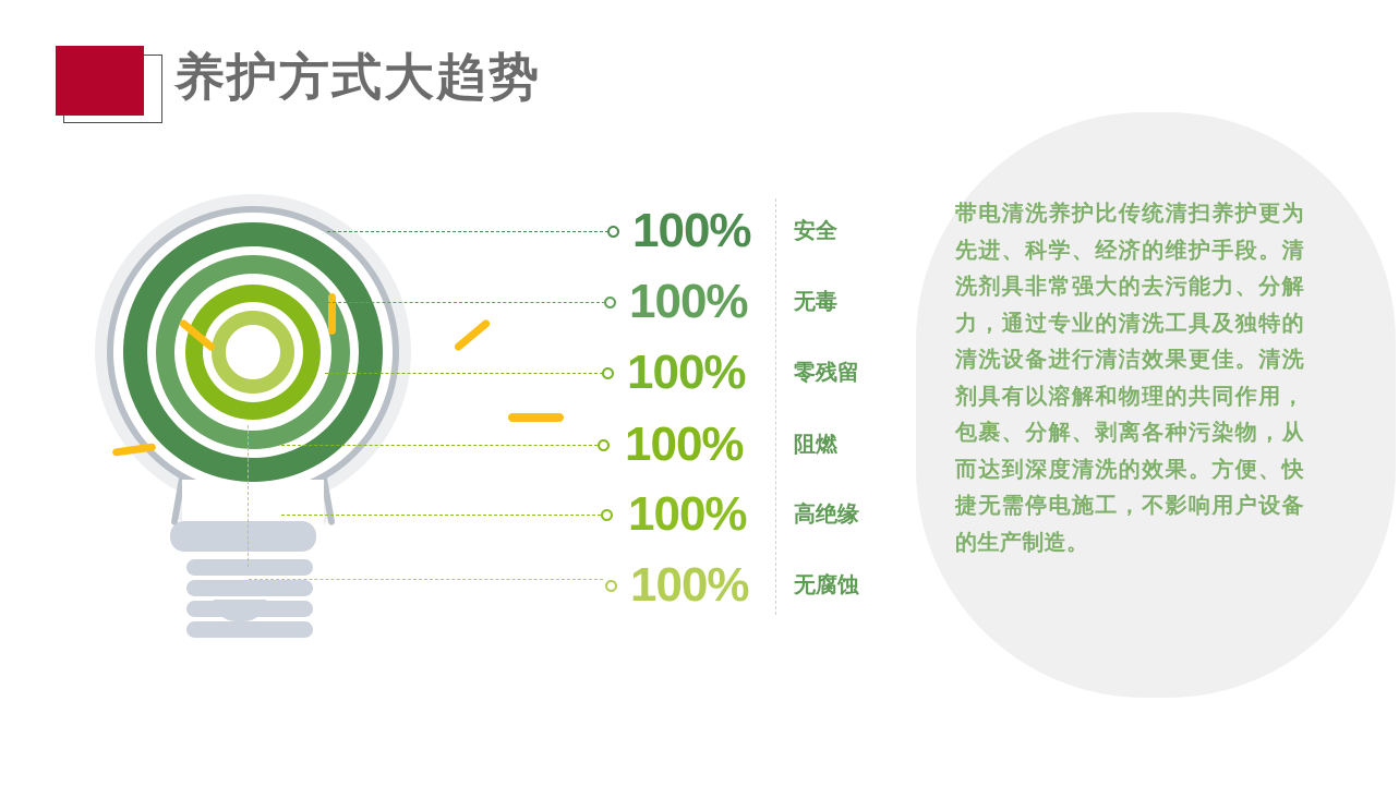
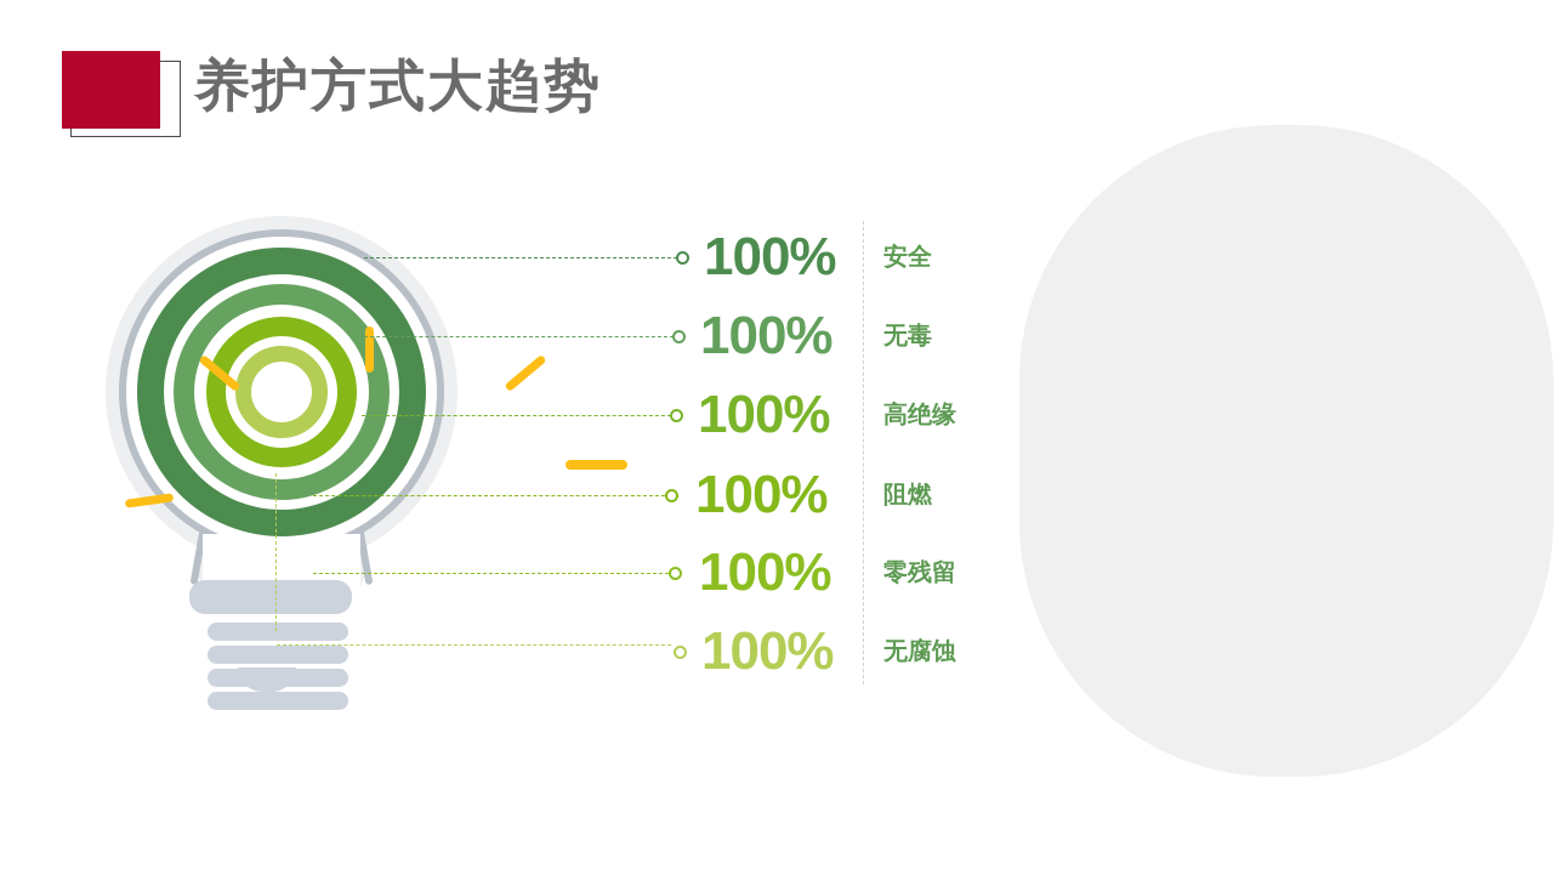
  养护方式大趋势
  100%
  安全
  100%
  无毒
  100%
- 零残留
+ 高绝缘
  100%
  阻燃
  100%
- 高绝缘
+ 零残留
  100%
  无腐蚀
- 带电清洗养护比传统清扫养护更为先进、科学、经济的维护手段。清洗剂具非常强大的去污能力、分解力，通过专业的清洗工具及独特的清洗设备进行清洁效果更佳。清洗剂具有以溶解和物理的共同作用，包裹、分解、剥离各种污染物，从而达到深度清洗的效果。方便、快捷无需停电施工，不影响用户设备的生产制造。
